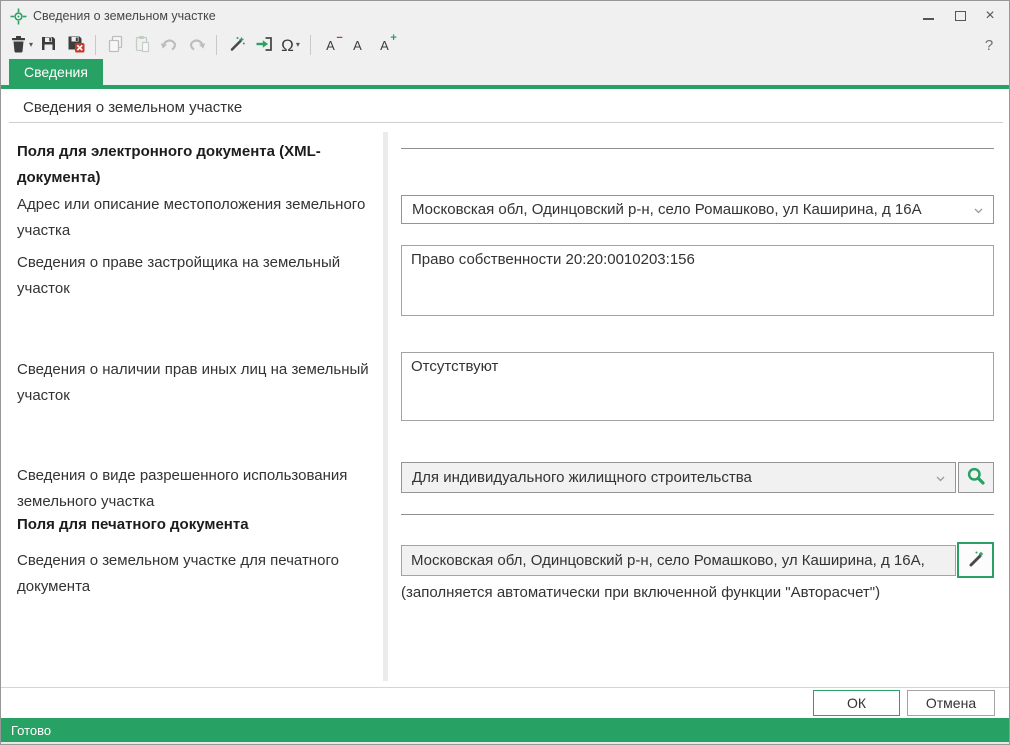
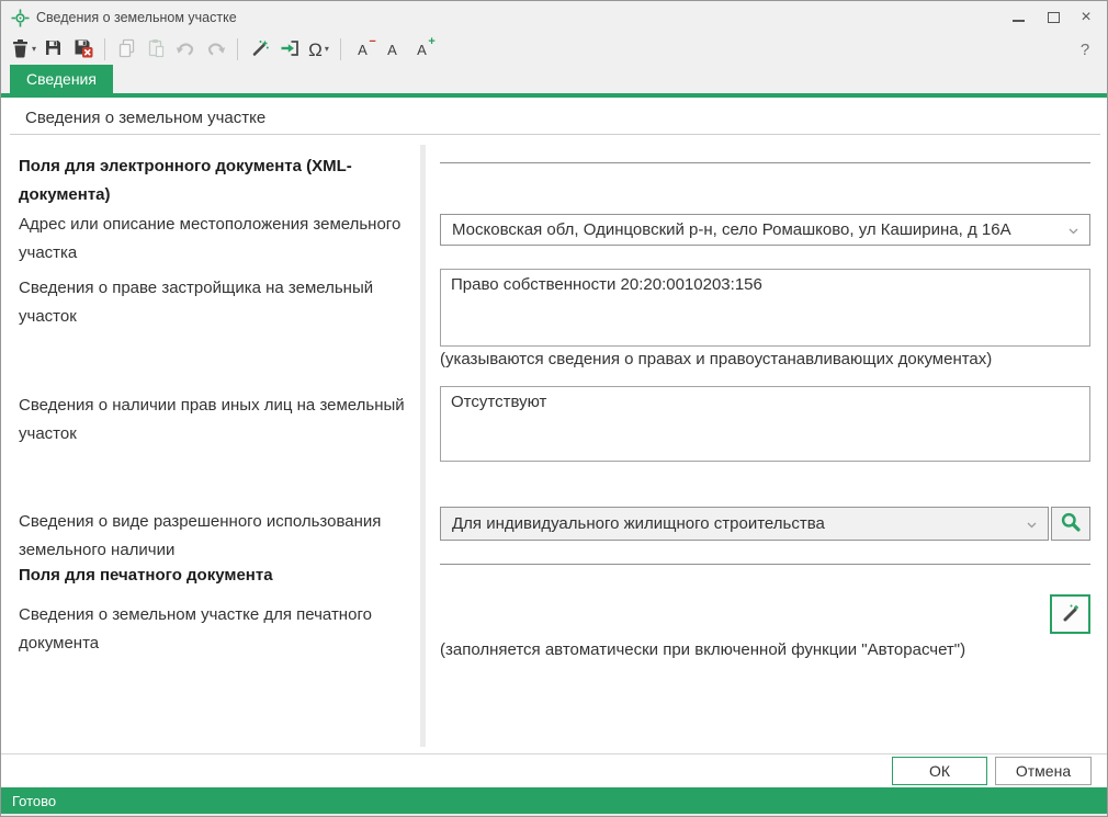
  Сведения о земельном участке
  ×
  ▾
  Ω
  ▾
  A
  −
  A
  A
  +
  ?
  Сведения
  Сведения о земельном участке
  Поля для электронного документа (XML-документа)
  Адрес или описание местоположения земельного участка
  Сведения о праве застройщика на земельный участок
  Сведения о наличии прав иных лиц на земельный участок
- Сведения о виде разрешенного использования земельного участка
+ Сведения о виде разрешенного использования земельного наличии
  Поля для печатного документа
  Сведения о земельном участке для печатного документа
  Московская обл, Одинцовский р-н, село Ромашково, ул Каширина, д 16А
  Право собственности 20:20:0010203:156
+ (указываются сведения о правах и правоустанавливающих документах)
  Отсутствуют
  Для индивидуального жилищного строительства
- Московская обл, Одинцовский р-н, село Ромашково, ул Каширина, д 16А,
  (заполняется автоматически при включенной функции "Авторасчет")
  ОК
  Отмена
  Готово
